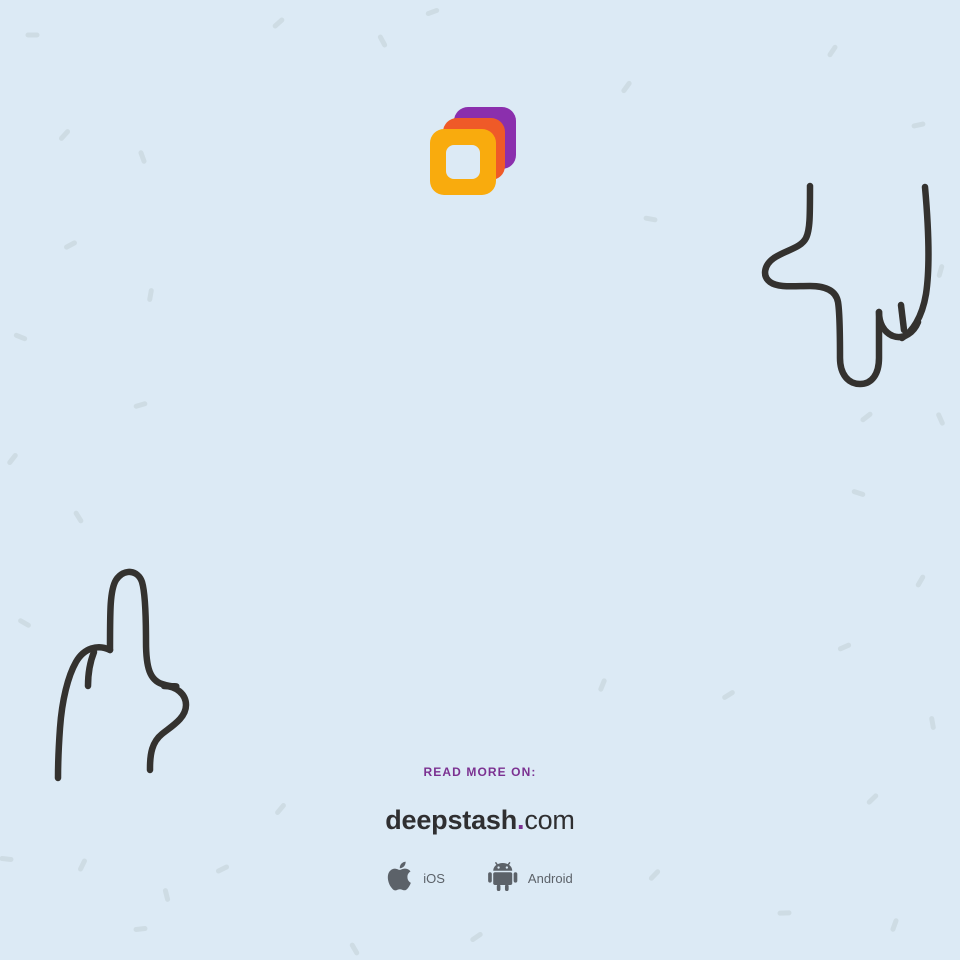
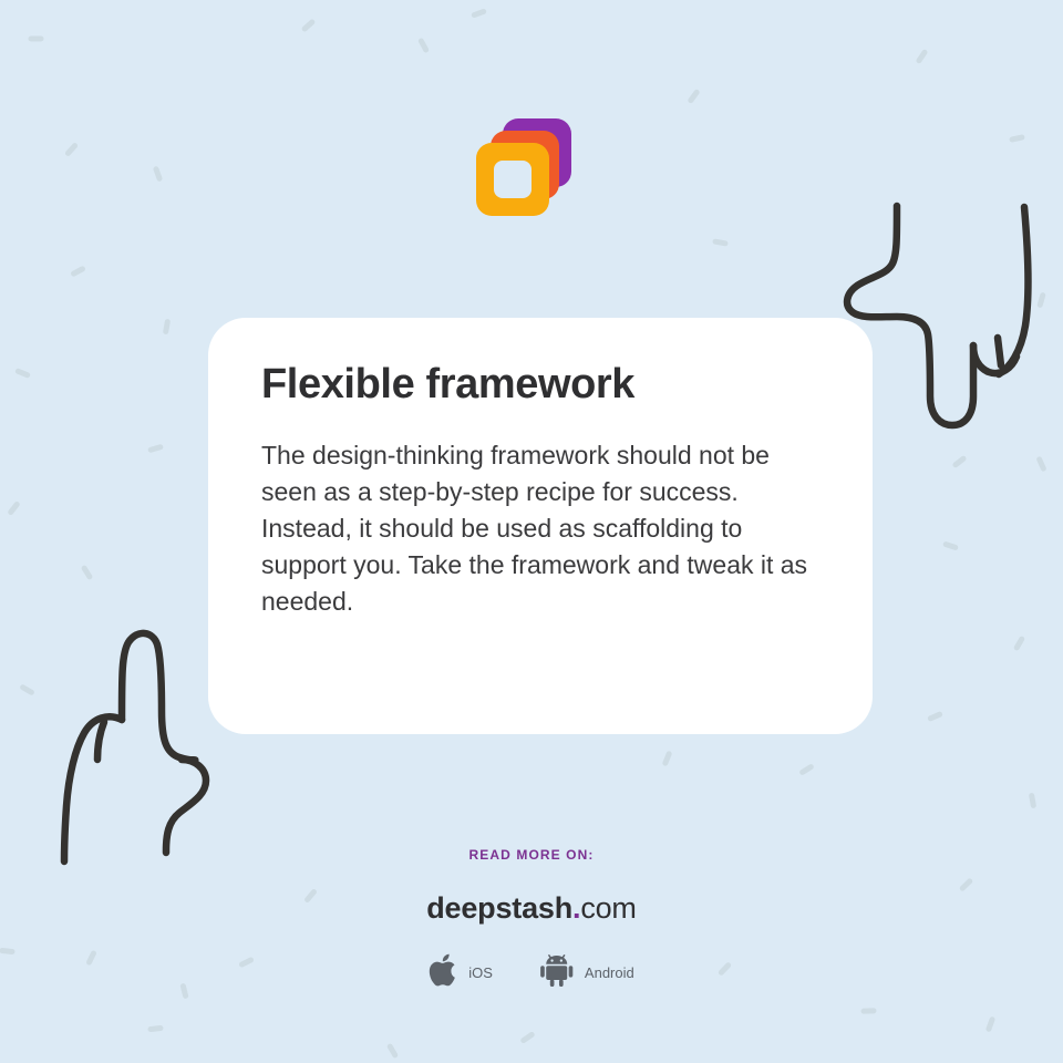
+ Flexible framework
+ The design-thinking framework should not be seen as a step-by-step recipe for success. Instead, it should be used as scaffolding to support you. Take the framework and tweak it as needed.
  READ MORE ON:
  deepstash.com
  iOS
  Android
